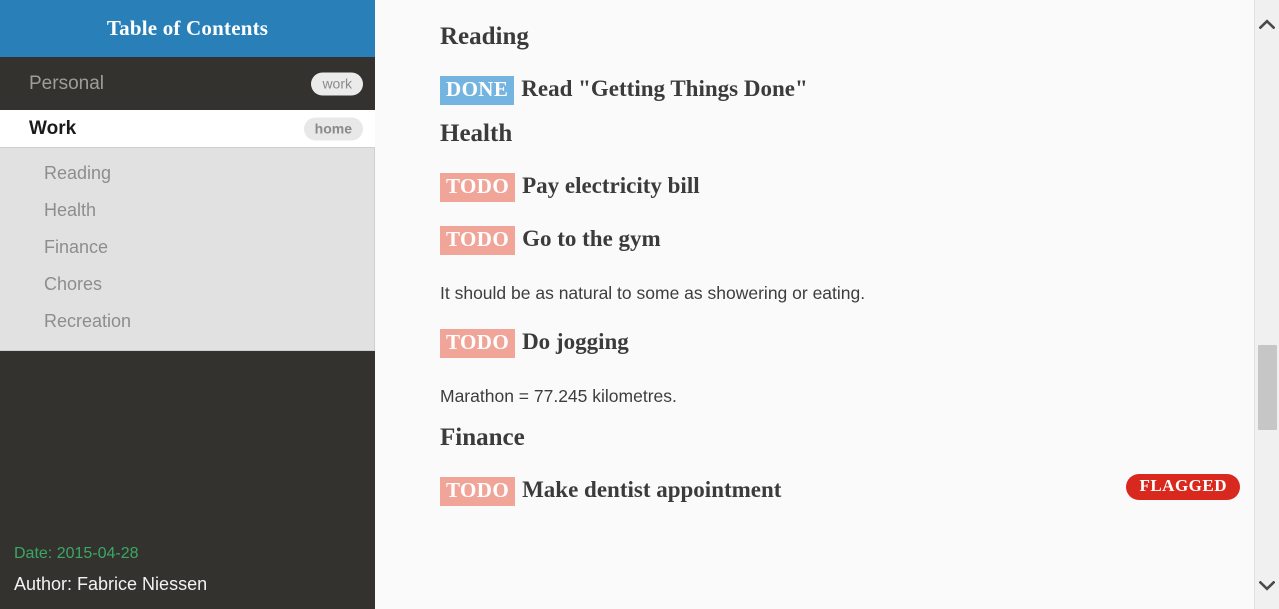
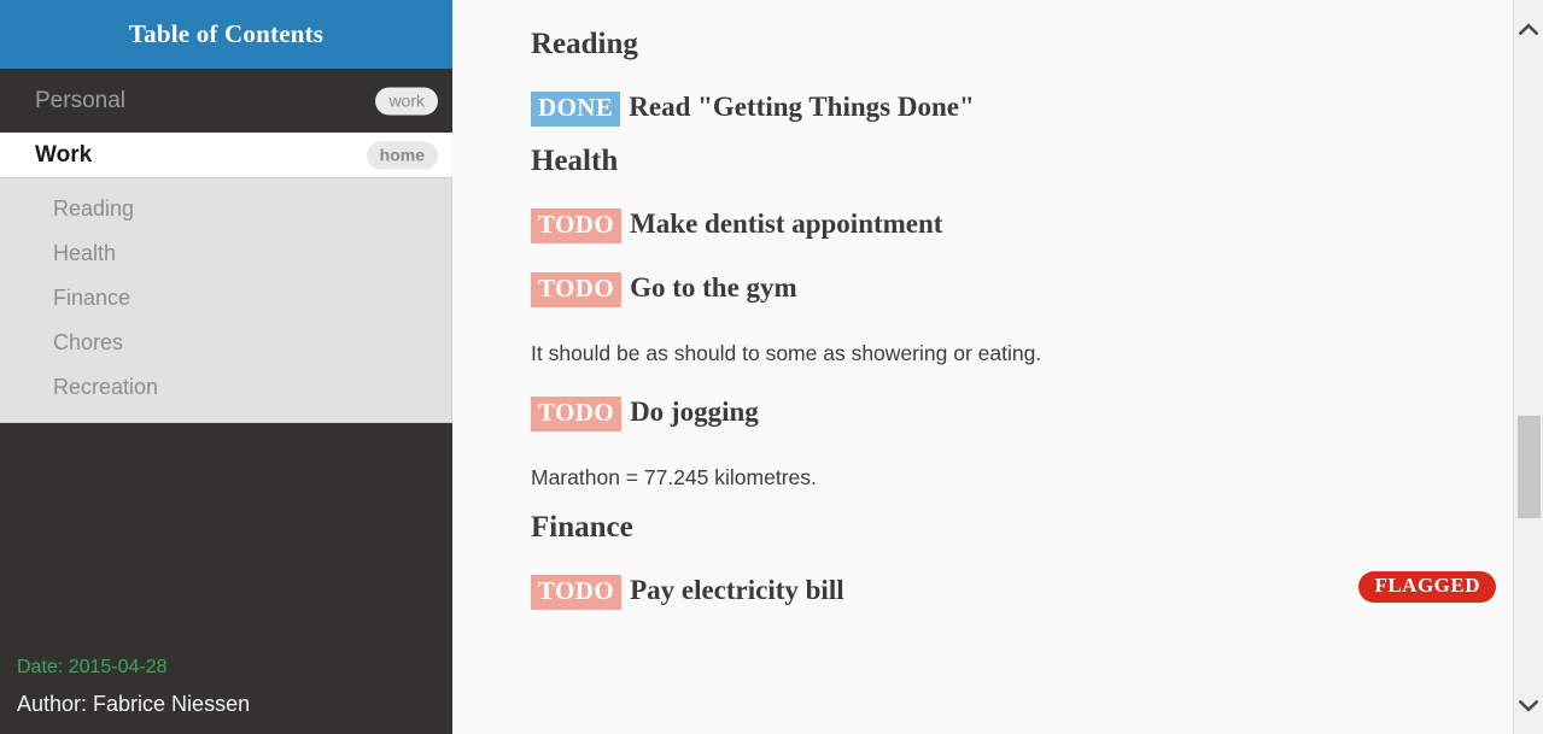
  Table of Contents
  Personal
  work
  Work
  home
  Reading
  Health
  Finance
  Chores
  Recreation
  Date: 2015-04-28
  Author: Fabrice Niessen
  Reading
  DONE Read "Getting Things Done"
  Health
- TODO Pay electricity bill
+ TODO Make dentist appointment
  TODO Go to the gym
- It should be as natural to some as showering or eating.
+ It should be as should to some as showering or eating.
  TODO Do jogging
  Marathon = 77.245 kilometres.
  Finance
- TODO Make dentist appointment
+ TODO Pay electricity bill
  FLAGGED
